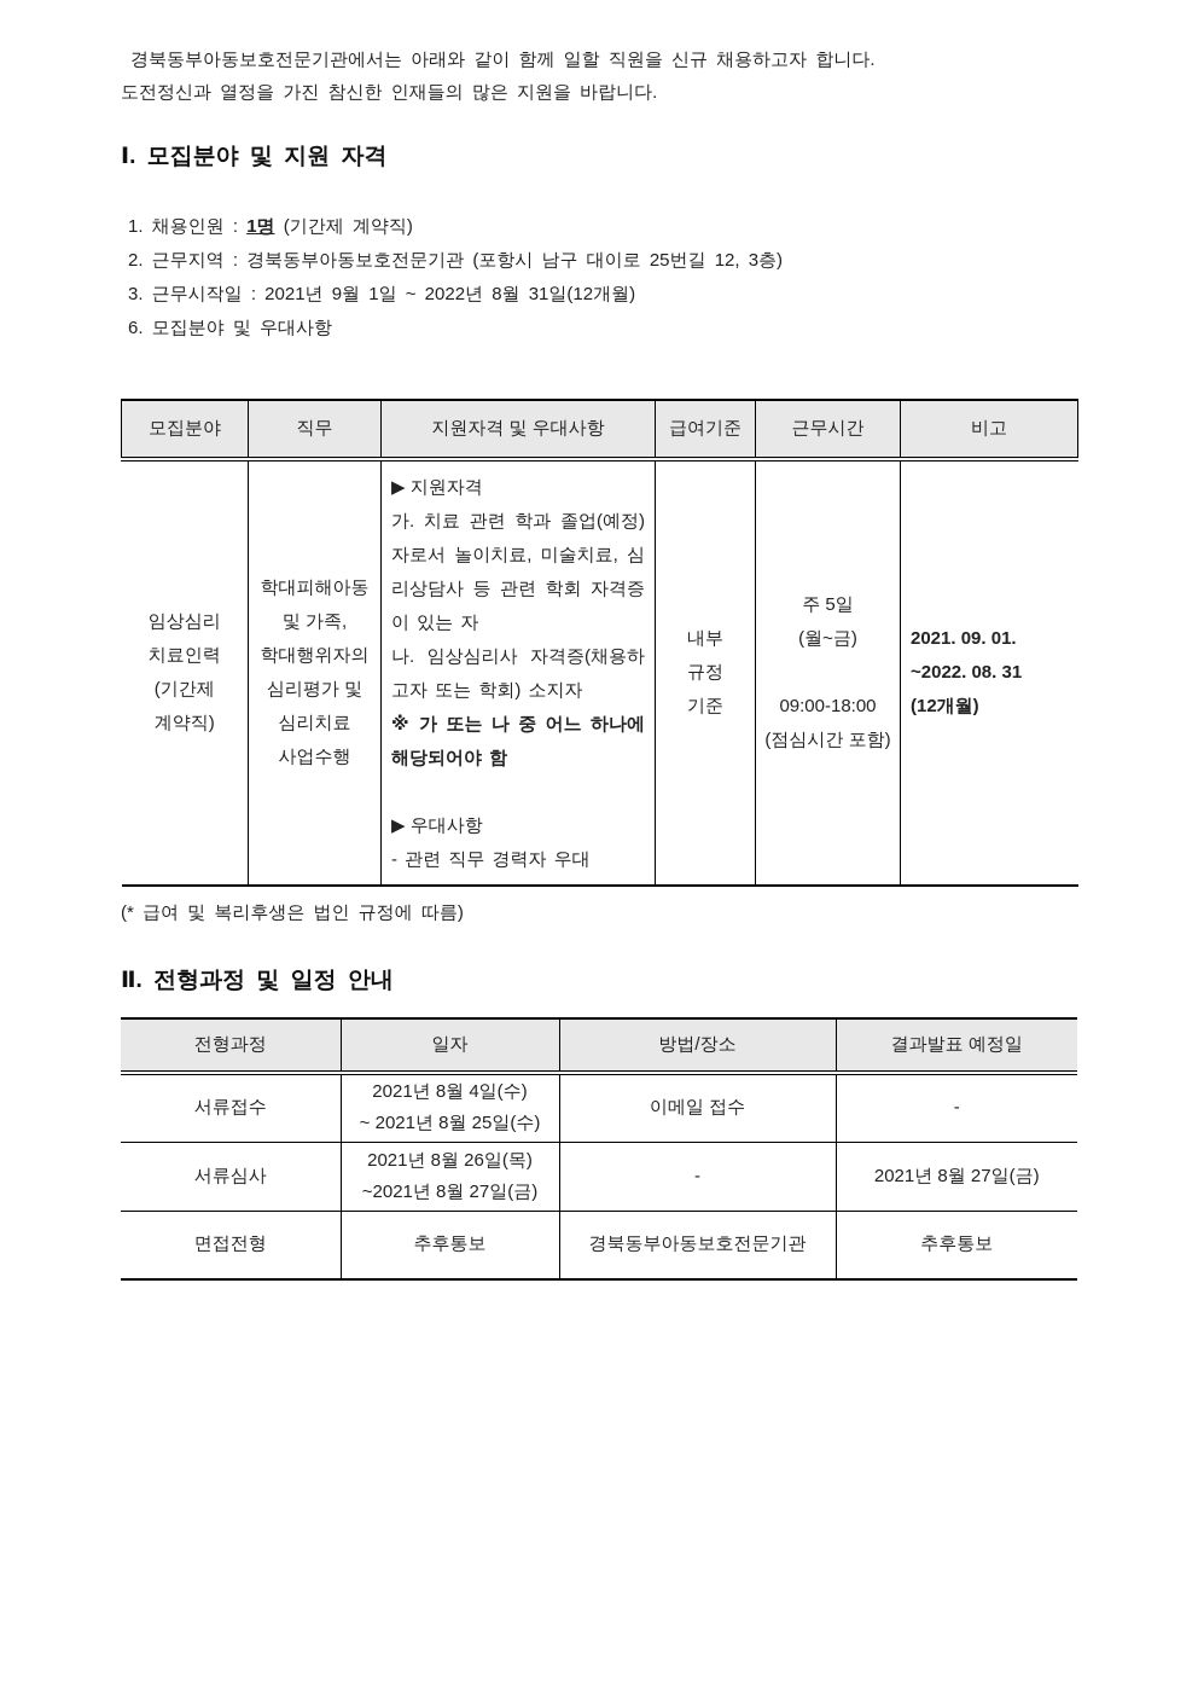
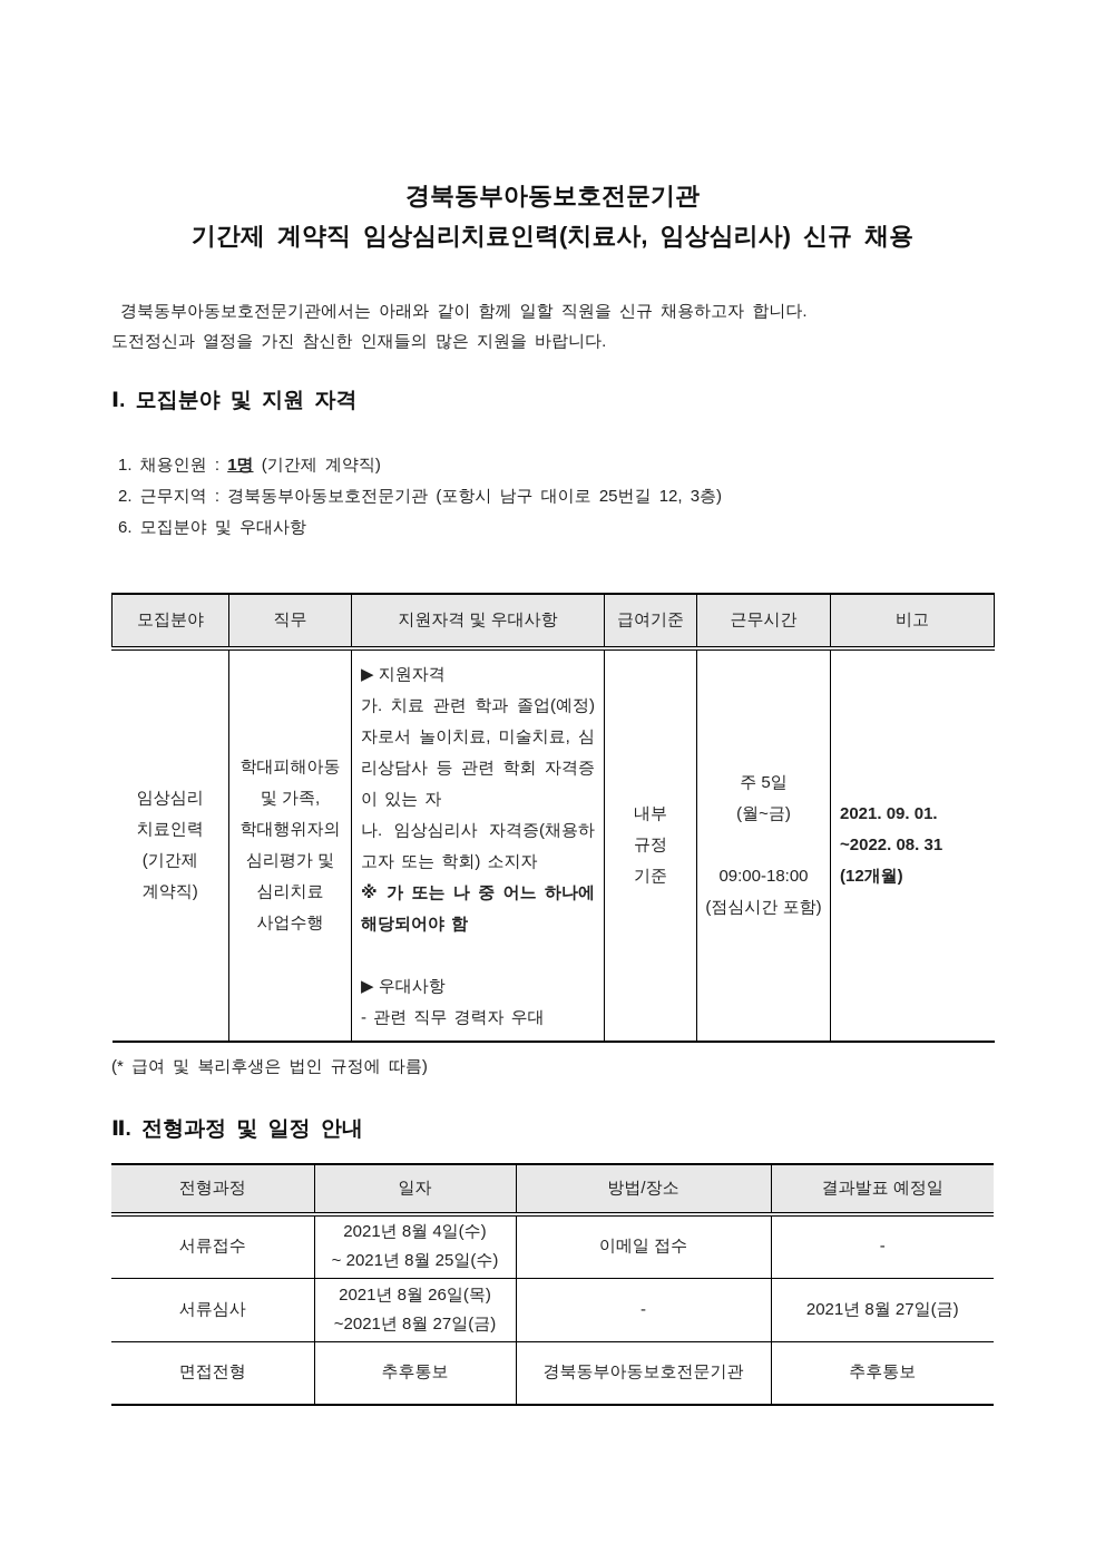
+ 경북동부아동보호전문기관
+ 기간제 계약직 임상심리치료인력(치료사, 임상심리사) 신규 채용
  경북동부아동보호전문기관에서는 아래와 같이 함께 일할 직원을 신규 채용하고자 합니다.
  도전정신과 열정을 가진 참신한 인재들의 많은 지원을 바랍니다.
  Ⅰ. 모집분야 및 지원 자격
  1. 채용인원 : 1명 (기간제 계약직)
  2. 근무지역 : 경북동부아동보호전문기관 (포항시 남구 대이로 25번길 12, 3층)
- 3. 근무시작일 : 2021년 9월 1일 ~ 2022년 8월 31일(12개월)
  6. 모집분야 및 우대사항
  모집분야	직무	지원자격 및 우대사항	급여기준	근무시간	비고
  임상심리 치료인력 (기간제 계약직)	학대피해아동 및 가족, 학대행위자의 심리평가 및 심리치료 사업수행	▶ 지원자격 가. 치료 관련 학과 졸업(예정)자로서 놀이치료, 미술치료, 심리상담사 등 관련 학회 자격증이 있는 자 나. 임상심리사 자격증(채용하고자 또는 학회) 소지자 ※ 가 또는 나 중 어느 하나에 해당되어야 함 ▶ 우대사항 - 관련 직무 경력자 우대	내부 규정 기준	주 5일 (월~금) 09:00-18:00 (점심시간 포함)	2021. 09. 01. ~2022. 08. 31 (12개월)
  (* 급여 및 복리후생은 법인 규정에 따름)
  Ⅱ. 전형과정 및 일정 안내
  전형과정	일자	방법/장소	결과발표 예정일
  서류접수	2021년 8월 4일(수) ~ 2021년 8월 25일(수)	이메일 접수	-
  서류심사	2021년 8월 26일(목) ~2021년 8월 27일(금)	-	2021년 8월 27일(금)
  면접전형	추후통보	경북동부아동보호전문기관	추후통보
